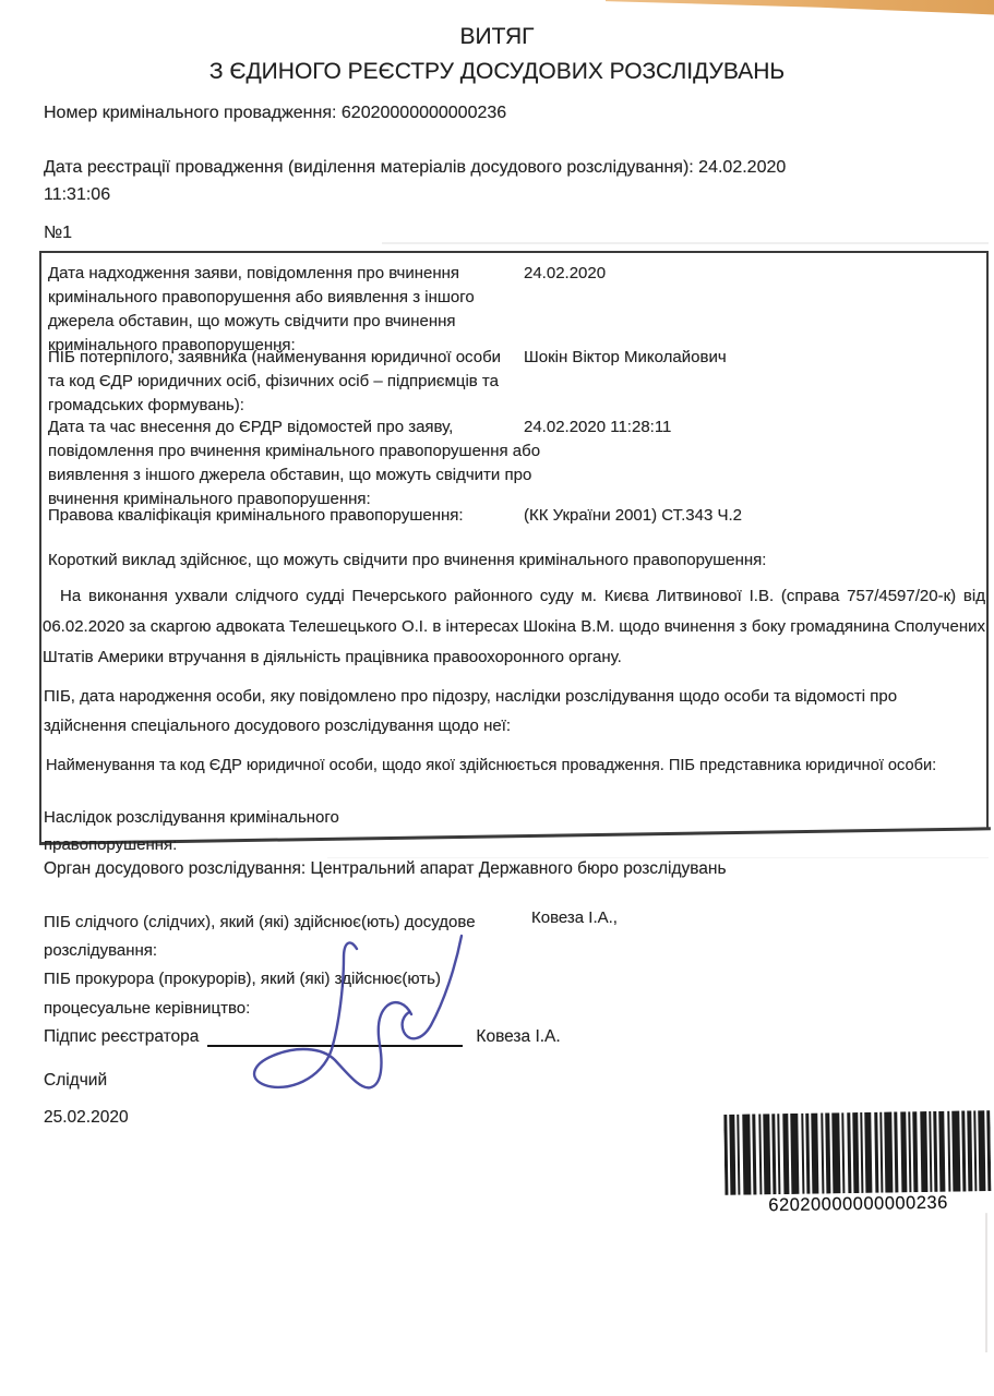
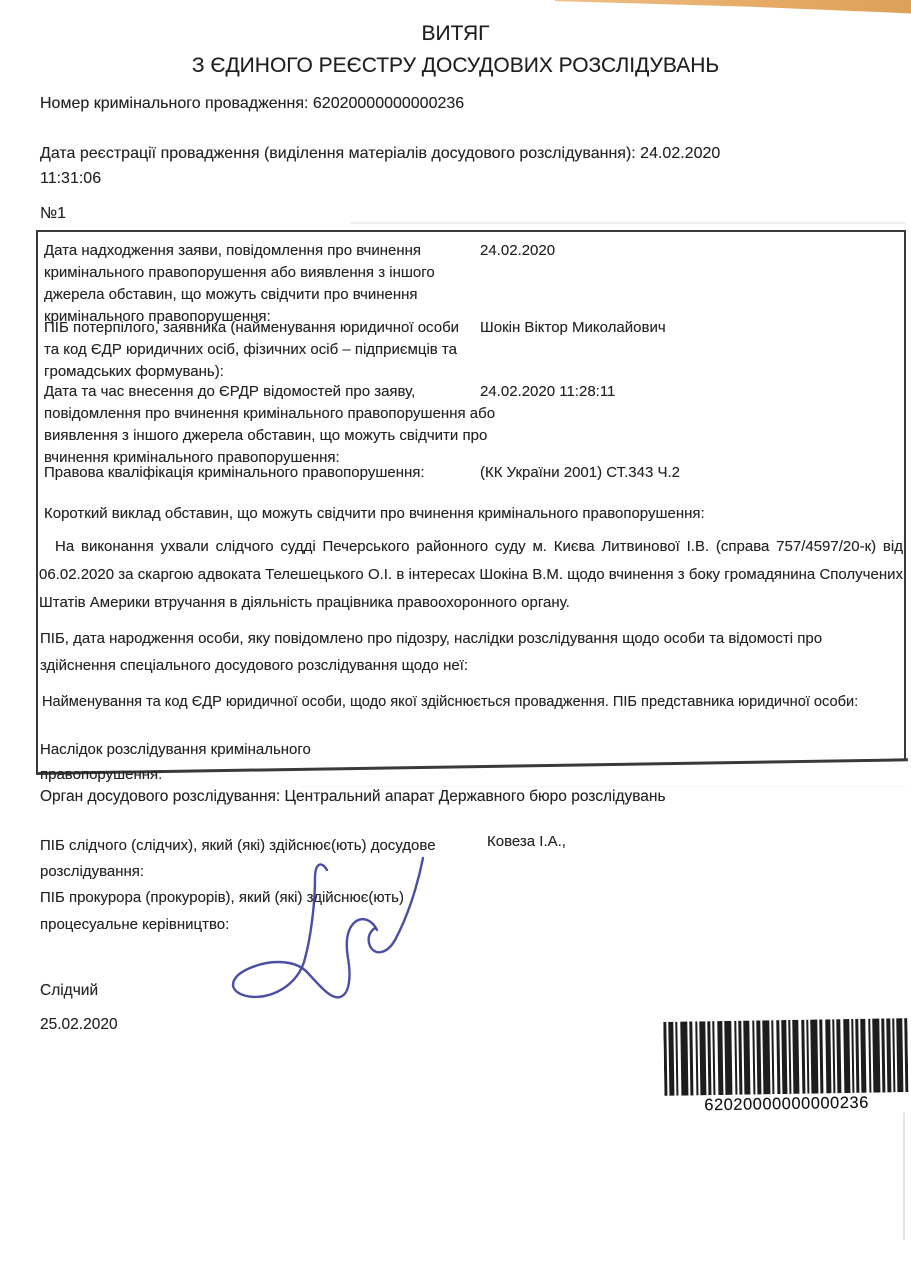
  ВИТЯГ
  З ЄДИНОГО РЕЄСТРУ ДОСУДОВИХ РОЗСЛІДУВАНЬ
  Номер кримінального провадження: 62020000000000236
  Дата реєстрації провадження (виділення матеріалів досудового розслідування): 24.02.2020
  11:31:06
  №1
  Дата надходження заяви, повідомлення про вчинення
  кримінального правопорушення або виявлення з іншого
  джерела обставин, що можуть свідчити про вчинення
  кримінального правопорушення:
  24.02.2020
  ПІБ потерпілого, заявника (найменування юридичної особи
  та код ЄДР юридичних осіб, фізичних осіб – підприємців та
  громадських формувань):
  Шокін Віктор Миколайович
  Дата та час внесення до ЄРДР відомостей про заяву,
  повідомлення про вчинення кримінального правопорушення або
  виявлення з іншого джерела обставин, що можуть свідчити про
  вчинення кримінального правопорушення:
  24.02.2020 11:28:11
  Правова кваліфікація кримінального правопорушення:
  (КК України 2001) СТ.343 Ч.2
- Короткий виклад здійснює, що можуть свідчити про вчинення кримінального правопорушення:
+ Короткий виклад обставин, що можуть свідчити про вчинення кримінального правопорушення:
  На виконання ухвали слідчого судді Печерського районного суду м. Києва Литвинової І.В. (справа 757/4597/20-к) від 06.02.2020 за скаргою адвоката Телешецького О.І. в інтересах Шокіна В.М. щодо вчинення з боку громадянина Сполучених Штатів Америки втручання в діяльність працівника правоохоронного органу.
  ПІБ, дата народження особи, яку повідомлено про підозру, наслідки розслідування щодо особи та відомості про здійснення спеціального досудового розслідування щодо неї:
  Найменування та код ЄДР юридичної особи, щодо якої здійснюється провадження. ПІБ представника юридичної особи:
  Наслідок розслідування кримінального
  правопорушення:
  Орган досудового розслідування: Центральний апарат Державного бюро розслідувань
  ПІБ слідчого (слідчих), який (які) здійснює(ють) досудове
  розслідування:
  Ковеза І.А.,
  ПІБ прокурора (прокурорів), який (які) здійснює(ють)
  процесуальне керівництво:
- Підпис реєстратора
- Ковеза І.А.
  Слідчий
  25.02.2020
  62020000000000236
